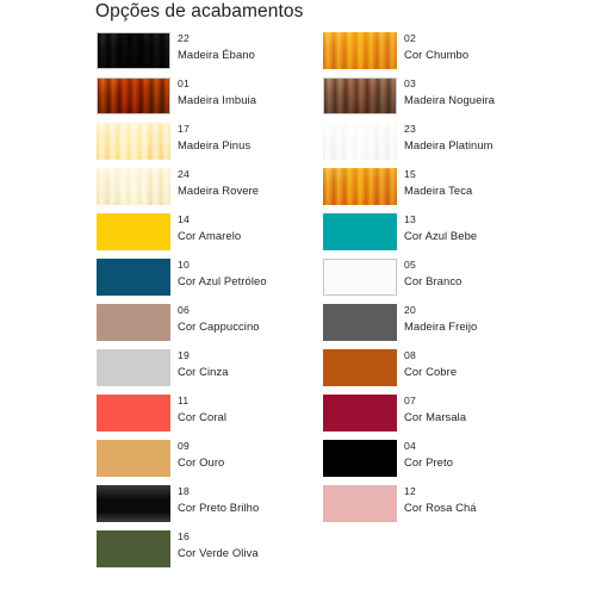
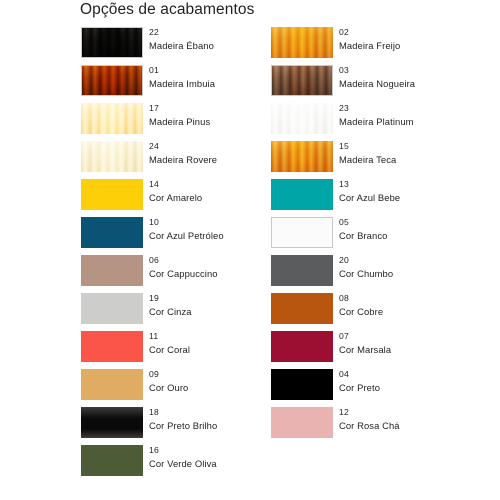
  Opções de acabamentos
  22
  Madeira Ébano
  01
  Madeira Imbuia
  17
  Madeira Pinus
  24
  Madeira Rovere
  14
  Cor Amarelo
  10
  Cor Azul Petróleo
  06
  Cor Cappuccino
  19
  Cor Cinza
  11
  Cor Coral
  09
  Cor Ouro
  18
  Cor Preto Brilho
  16
  Cor Verde Oliva
  02
- Cor Chumbo
+ Madeira Freijo
  03
  Madeira Nogueira
  23
  Madeira Platinum
  15
  Madeira Teca
  13
  Cor Azul Bebe
  05
  Cor Branco
  20
- Madeira Freijo
+ Cor Chumbo
  08
  Cor Cobre
  07
  Cor Marsala
  04
  Cor Preto
  12
  Cor Rosa Chá
